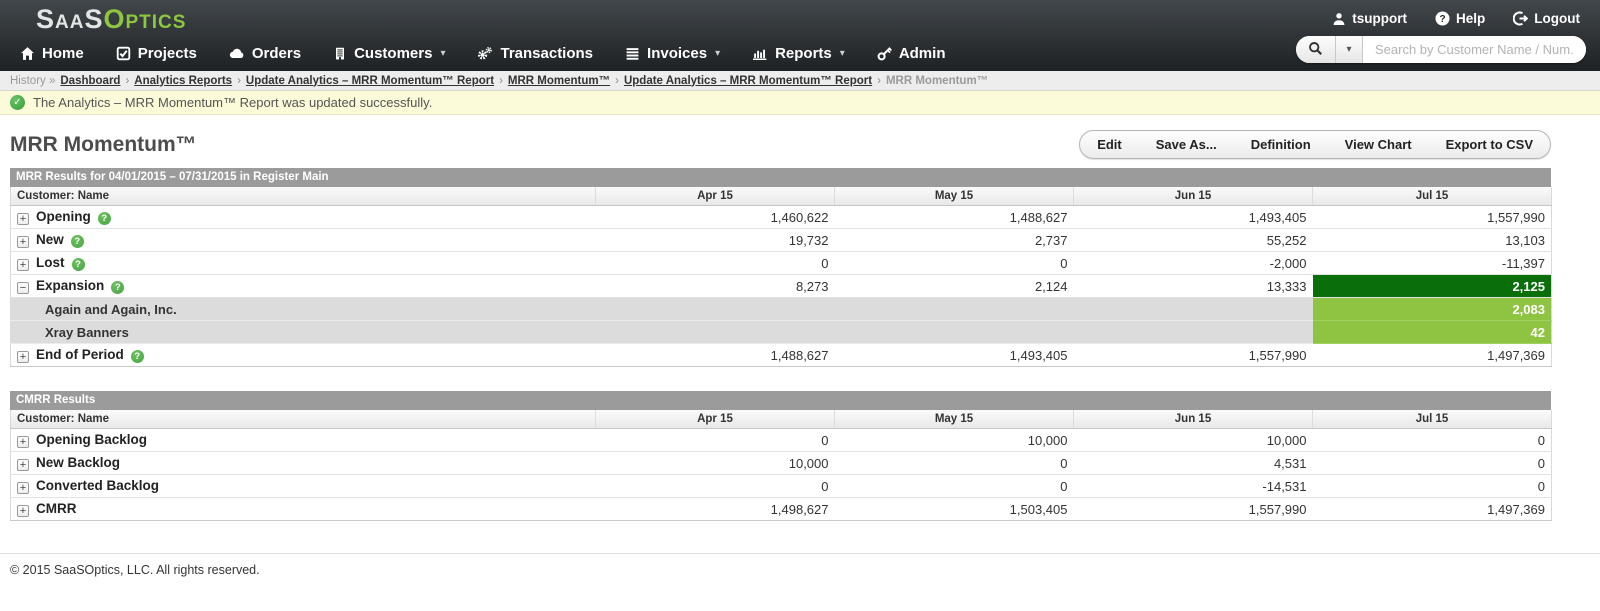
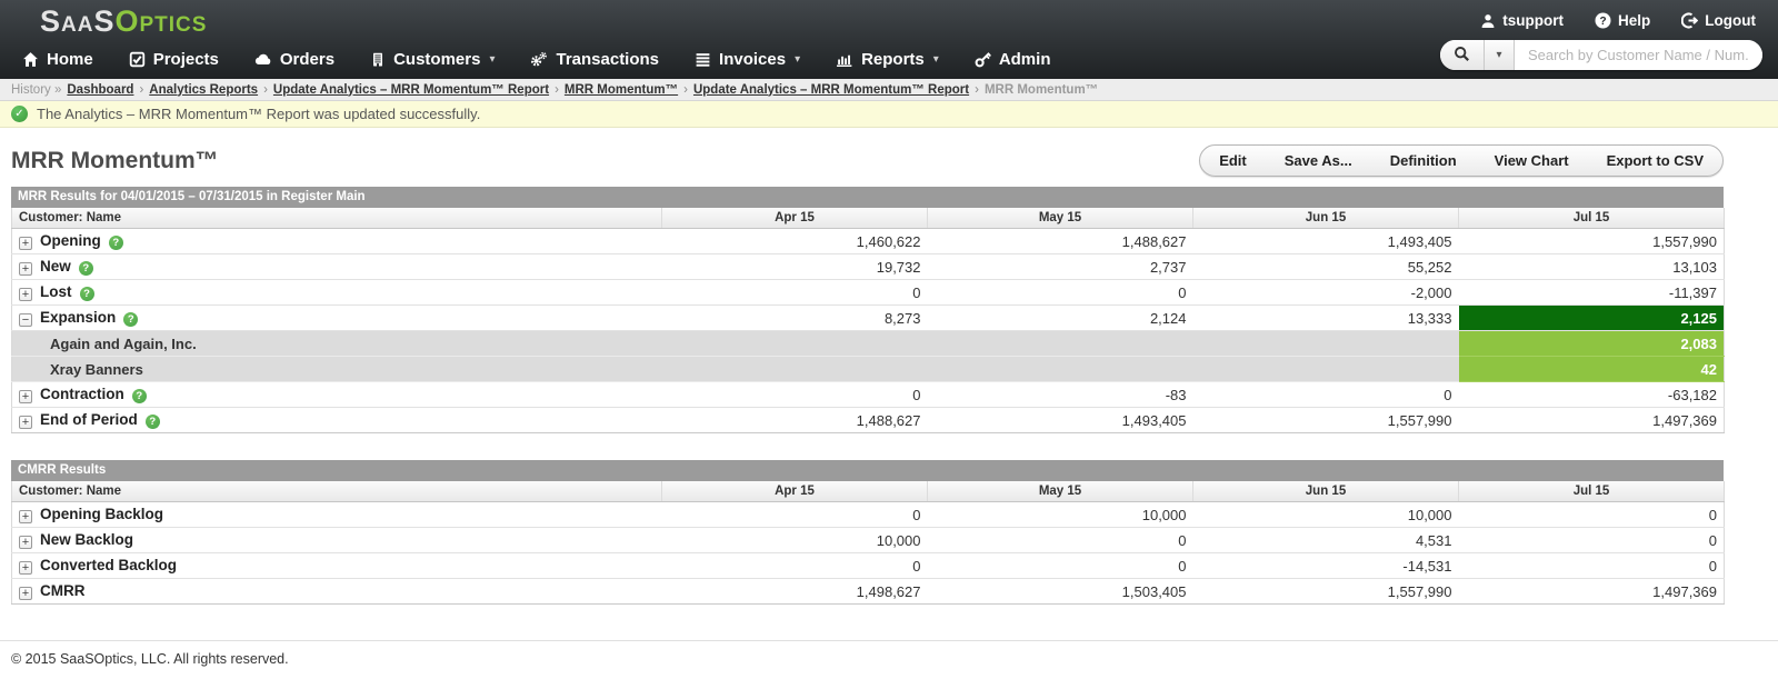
  SaaSOptics
  tsupport
  ?
  Help
  Logout
  Home
  Projects
  Orders
  Customers
  ▾
  Transactions
  Invoices
  ▾
  Reports
  ▾
  Admin
  ▾
  Search by Customer Name / Num.
  History »
  Dashboard
  ›
  Analytics Reports
  ›
  Update Analytics – MRR Momentum™ Report
  ›
  MRR Momentum™
  ›
  Update Analytics – MRR Momentum™ Report
  ›
  MRR Momentum™
  ✓
  The Analytics – MRR Momentum™ Report was updated successfully.
  MRR Momentum™
  Edit
  Save As...
  Definition
  View Chart
  Export to CSV
  MRR Results for 04/01/2015 – 07/31/2015 in Register Main
  Customer: Name	Apr 15	May 15	Jun 15	Jul 15
  + Opening ?	1,460,622	1,488,627	1,493,405	1,557,990
  + New ?	19,732	2,737	55,252	13,103
  + Lost ?	0	0	-2,000	-11,397
  − Expansion ?	8,273	2,124	13,333	2,125
  Again and Again, Inc.				2,083
  Xray Banners				42
+ + Contraction ?	0	-83	0	-63,182
  + End of Period ?	1,488,627	1,493,405	1,557,990	1,497,369
  CMRR Results
  Customer: Name	Apr 15	May 15	Jun 15	Jul 15
  + Opening Backlog	0	10,000	10,000	0
  + New Backlog	10,000	0	4,531	0
  + Converted Backlog	0	0	-14,531	0
  + CMRR	1,498,627	1,503,405	1,557,990	1,497,369
  © 2015 SaaSOptics, LLC. All rights reserved.
